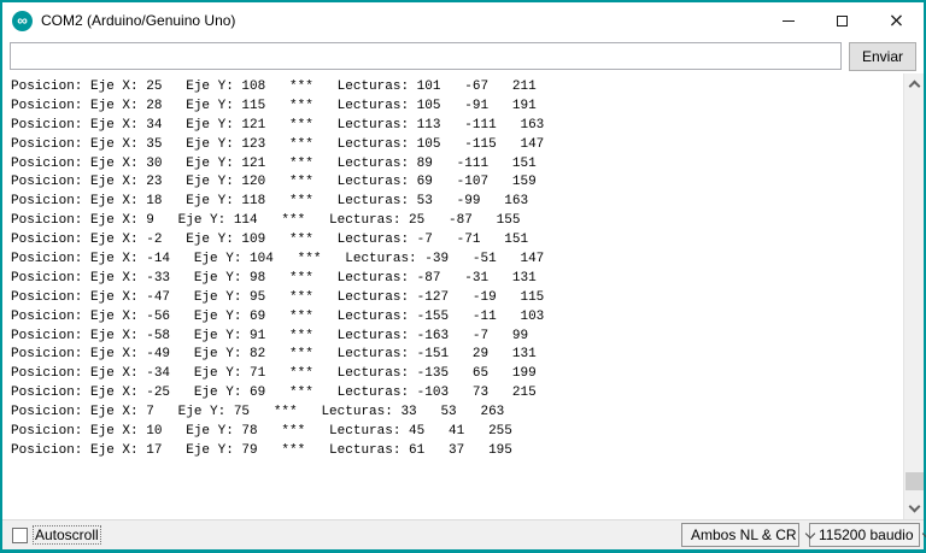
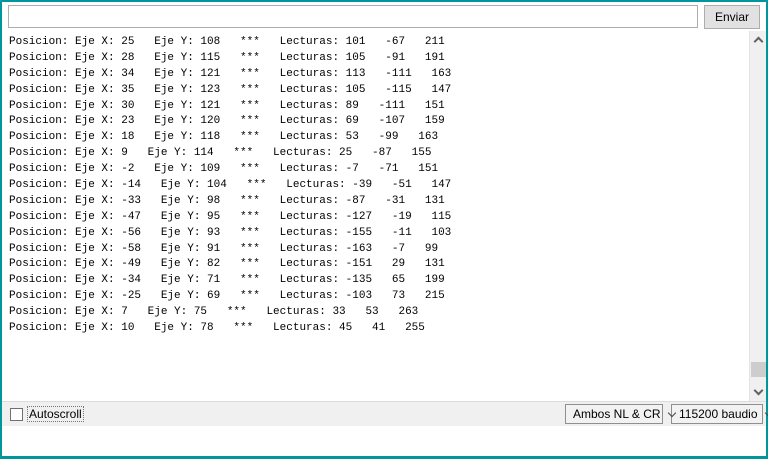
- ∞
- COM2 (Arduino/Genuino Uno)
- ×
  Enviar
  Posicion: Eje X: 25 Eje Y: 108 *** Lecturas: 101 -67 211
  Posicion: Eje X: 28 Eje Y: 115 *** Lecturas: 105 -91 191
  Posicion: Eje X: 34 Eje Y: 121 *** Lecturas: 113 -111 163
  Posicion: Eje X: 35 Eje Y: 123 *** Lecturas: 105 -115 147
  Posicion: Eje X: 30 Eje Y: 121 *** Lecturas: 89 -111 151
  Posicion: Eje X: 23 Eje Y: 120 *** Lecturas: 69 -107 159
  Posicion: Eje X: 18 Eje Y: 118 *** Lecturas: 53 -99 163
  Posicion: Eje X: 9 Eje Y: 114 *** Lecturas: 25 -87 155
  Posicion: Eje X: -2 Eje Y: 109 *** Lecturas: -7 -71 151
  Posicion: Eje X: -14 Eje Y: 104 *** Lecturas: -39 -51 147
  Posicion: Eje X: -33 Eje Y: 98 *** Lecturas: -87 -31 131
  Posicion: Eje X: -47 Eje Y: 95 *** Lecturas: -127 -19 115
- Posicion: Eje X: -56 Eje Y: 69 *** Lecturas: -155 -11 103
+ Posicion: Eje X: -56 Eje Y: 93 *** Lecturas: -155 -11 103
  Posicion: Eje X: -58 Eje Y: 91 *** Lecturas: -163 -7 99
  Posicion: Eje X: -49 Eje Y: 82 *** Lecturas: -151 29 131
  Posicion: Eje X: -34 Eje Y: 71 *** Lecturas: -135 65 199
  Posicion: Eje X: -25 Eje Y: 69 *** Lecturas: -103 73 215
  Posicion: Eje X: 7 Eje Y: 75 *** Lecturas: 33 53 263
  Posicion: Eje X: 10 Eje Y: 78 *** Lecturas: 45 41 255
- Posicion: Eje X: 17 Eje Y: 79 *** Lecturas: 61 37 195
  Autoscroll
  Ambos NL & CR
  115200 baudio
